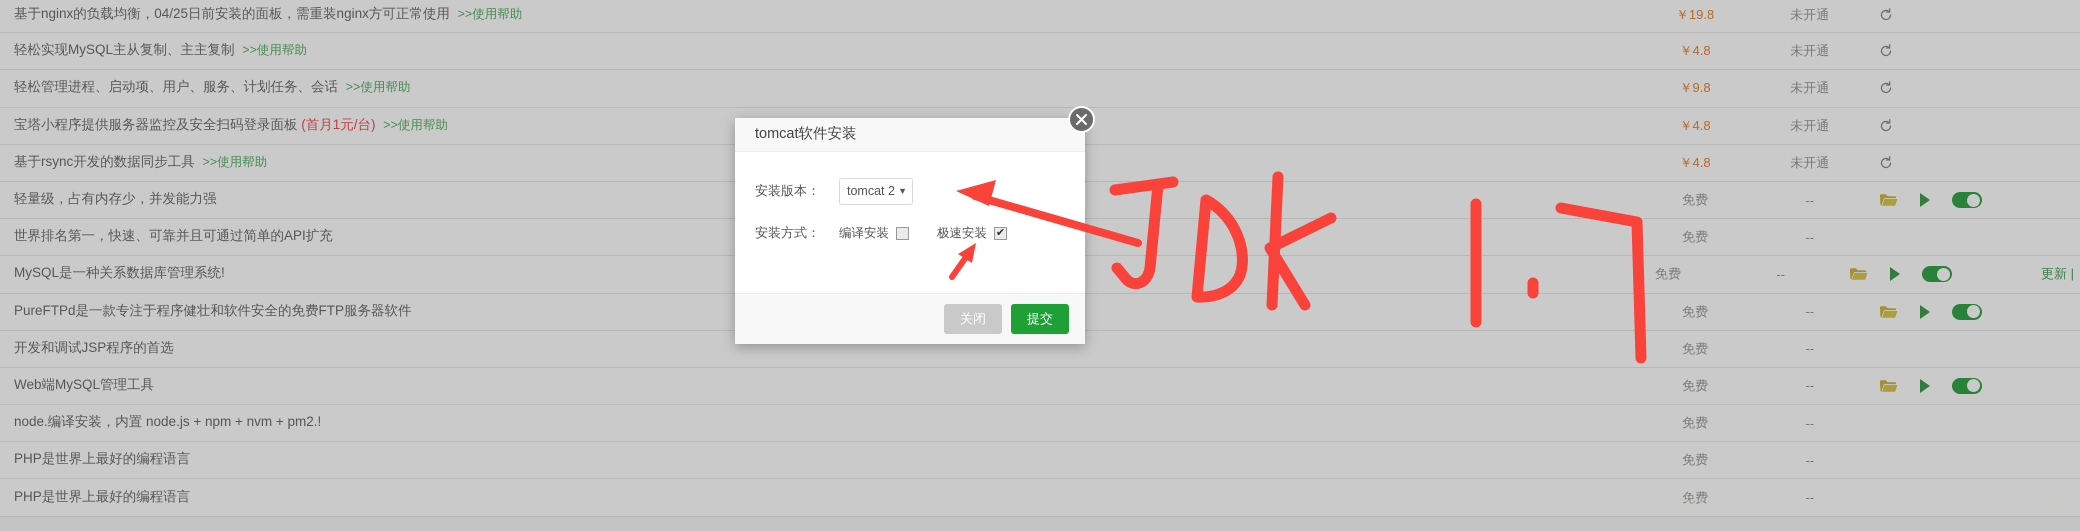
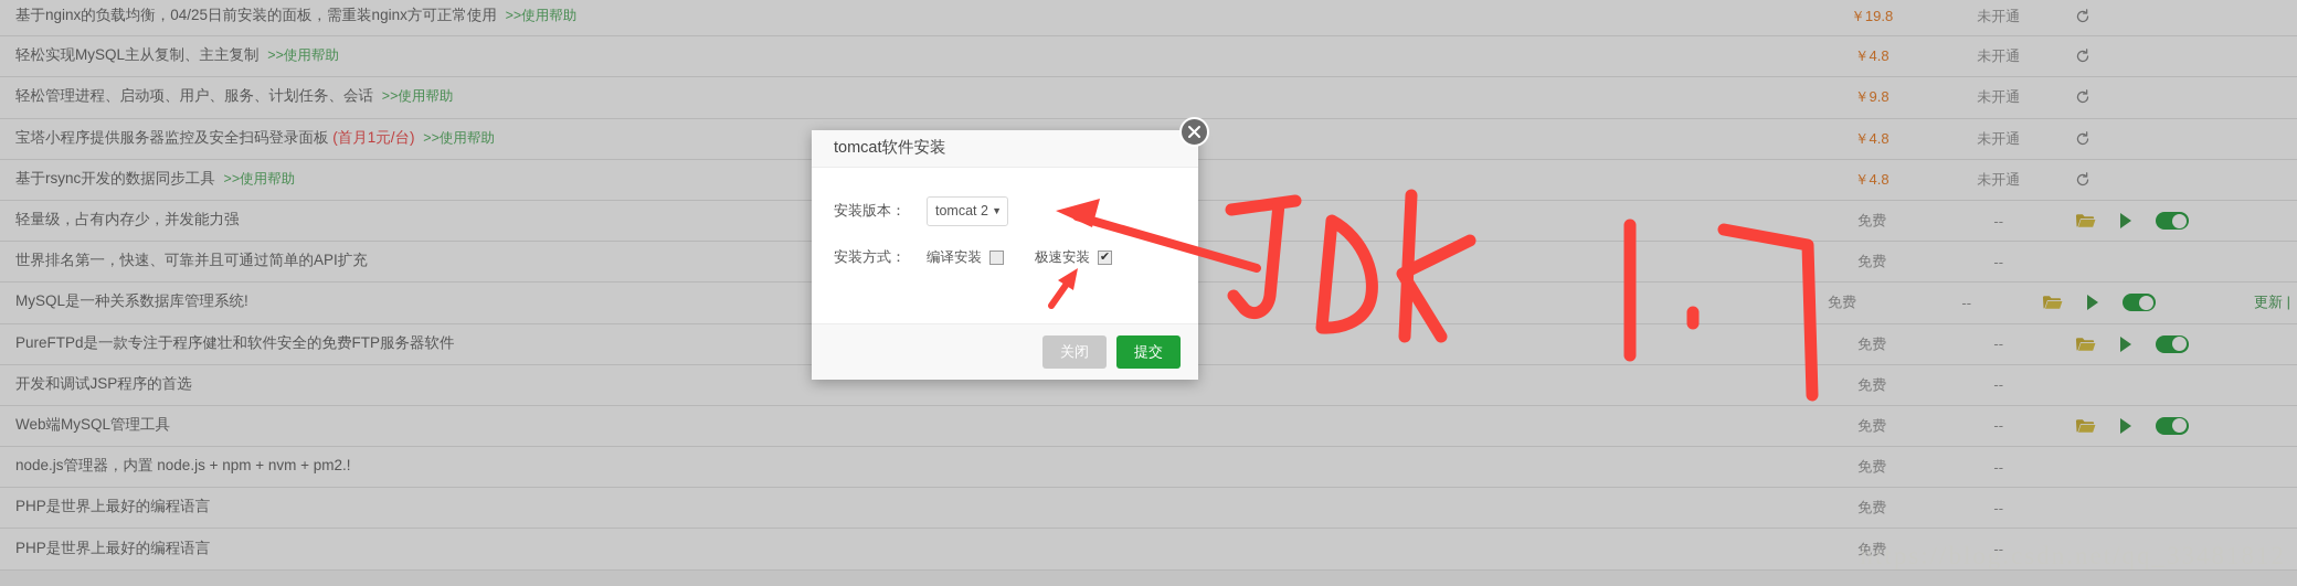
  基于nginx的负载均衡，04/25日前安装的面板，需重装nginx方可正常使用 >>使用帮助
  ￥19.8
  未开通
  轻松实现MySQL主从复制、主主复制 >>使用帮助
  ￥4.8
  未开通
  轻松管理进程、启动项、用户、服务、计划任务、会话 >>使用帮助
  ￥9.8
  未开通
  宝塔小程序提供服务器监控及安全扫码登录面板 (首月1元/台) >>使用帮助
  ￥4.8
  未开通
  基于rsync开发的数据同步工具 >>使用帮助
  ￥4.8
  未开通
  轻量级，占有内存少，并发能力强
  免费
  --
  世界排名第一，快速、可靠并且可通过简单的API扩充
  免费
  --
  MySQL是一种关系数据库管理系统!
  免费
  --
  更新 |
  PureFTPd是一款专注于程序健壮和软件安全的免费FTP服务器软件
  免费
  --
  开发和调试JSP程序的首选
  免费
  --
  Web端MySQL管理工具
  免费
  --
- node.编译安装，内置 node.js + npm + nvm + pm2.!
+ node.js管理器，内置 node.js + npm + nvm + pm2.!
  免费
  --
  PHP是世界上最好的编程语言
  免费
  --
  PHP是世界上最好的编程语言
  免费
  --
  tomcat软件安装
  安装版本：
  tomcat 2
  ▼
  安装方式：
  编译安装
  极速安装
  ✔
  关闭
  提交
  https://blog.csdn.net/qq_33481812
